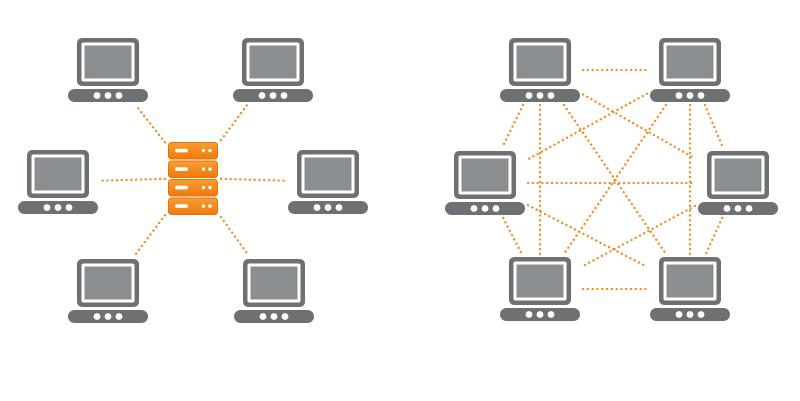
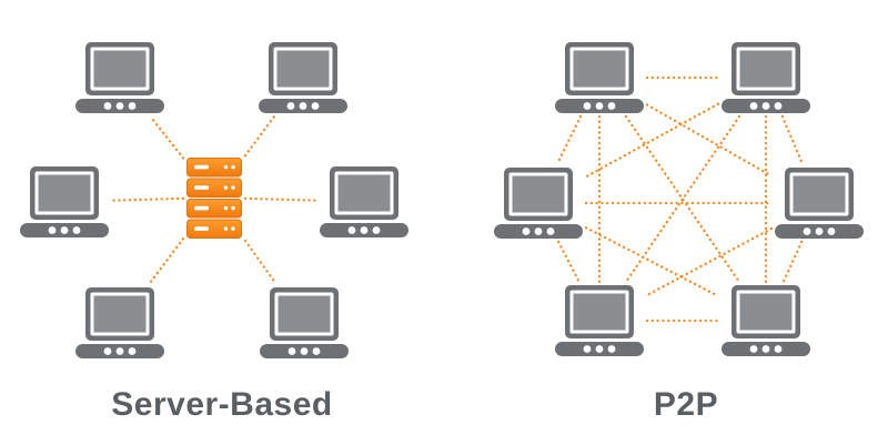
+ Server-Based
+ P2P
